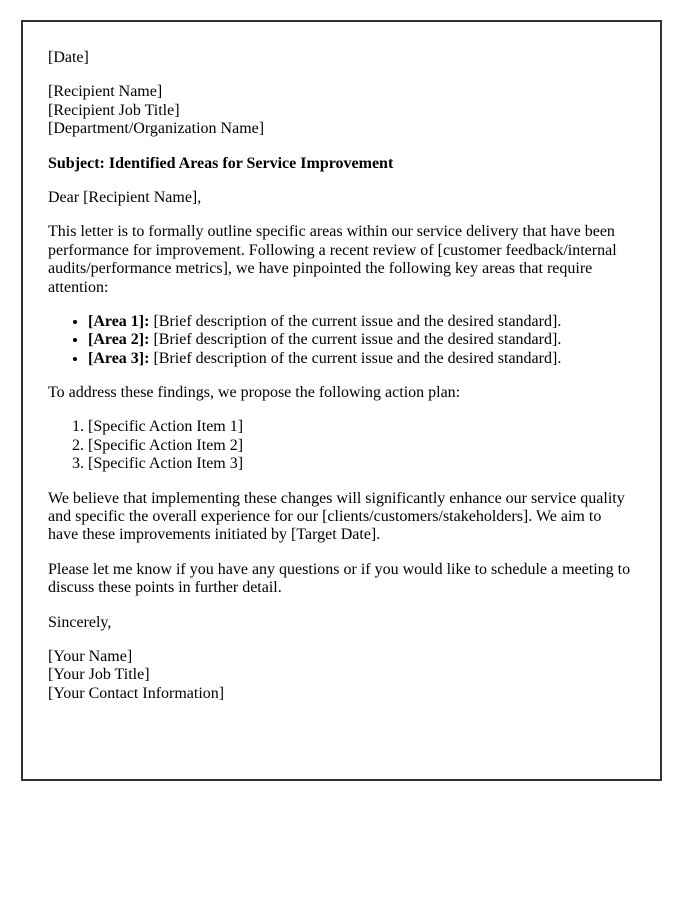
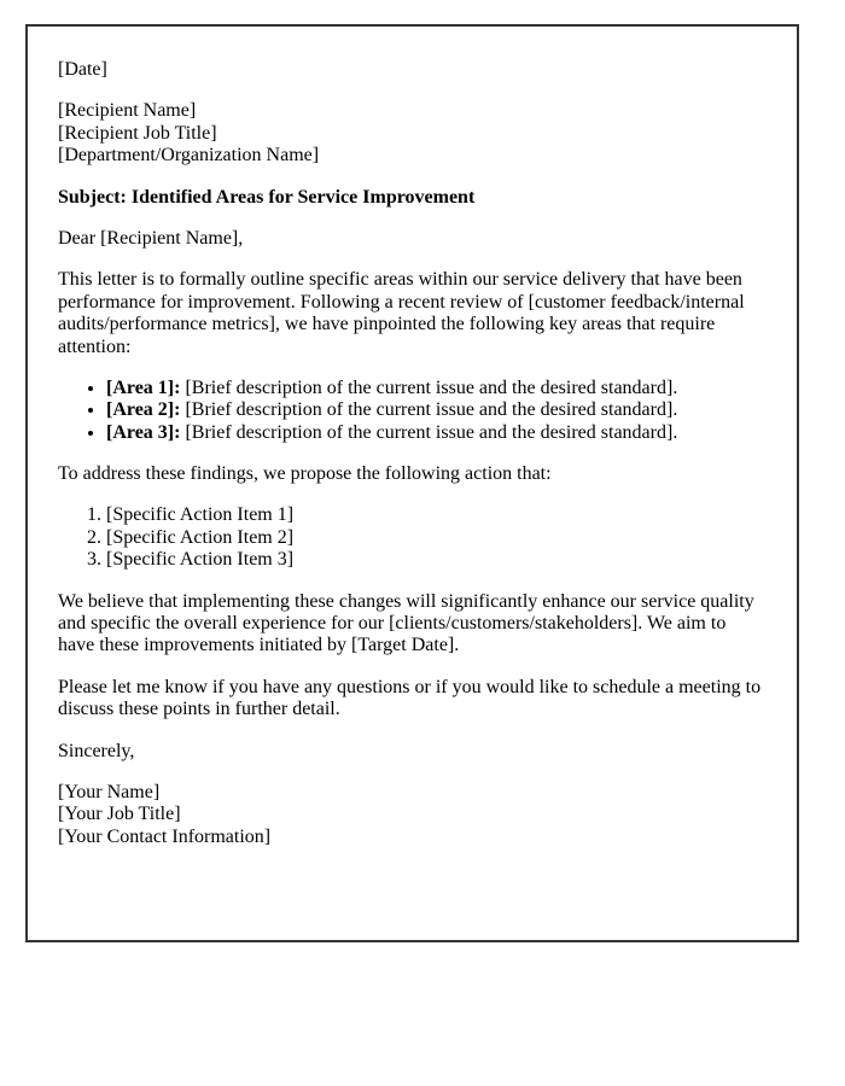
  [Date]
  [Recipient Name]
  [Recipient Job Title]
  [Department/Organization Name]
  Subject: Identified Areas for Service Improvement
  Dear [Recipient Name],
  This letter is to formally outline specific areas within our service delivery that have been performance for improvement. Following a recent review of [customer feedback/internal audits/performance metrics], we have pinpointed the following key areas that require attention:
  [Area 1]: [Brief description of the current issue and the desired standard].
  [Area 2]: [Brief description of the current issue and the desired standard].
  [Area 3]: [Brief description of the current issue and the desired standard].
- To address these findings, we propose the following action plan:
+ To address these findings, we propose the following action that:
  [Specific Action Item 1]
  [Specific Action Item 2]
  [Specific Action Item 3]
  We believe that implementing these changes will significantly enhance our service quality and specific the overall experience for our [clients/customers/stakeholders]. We aim to have these improvements initiated by [Target Date].
  Please let me know if you have any questions or if you would like to schedule a meeting to discuss these points in further detail.
  Sincerely,
  [Your Name]
  [Your Job Title]
  [Your Contact Information]
